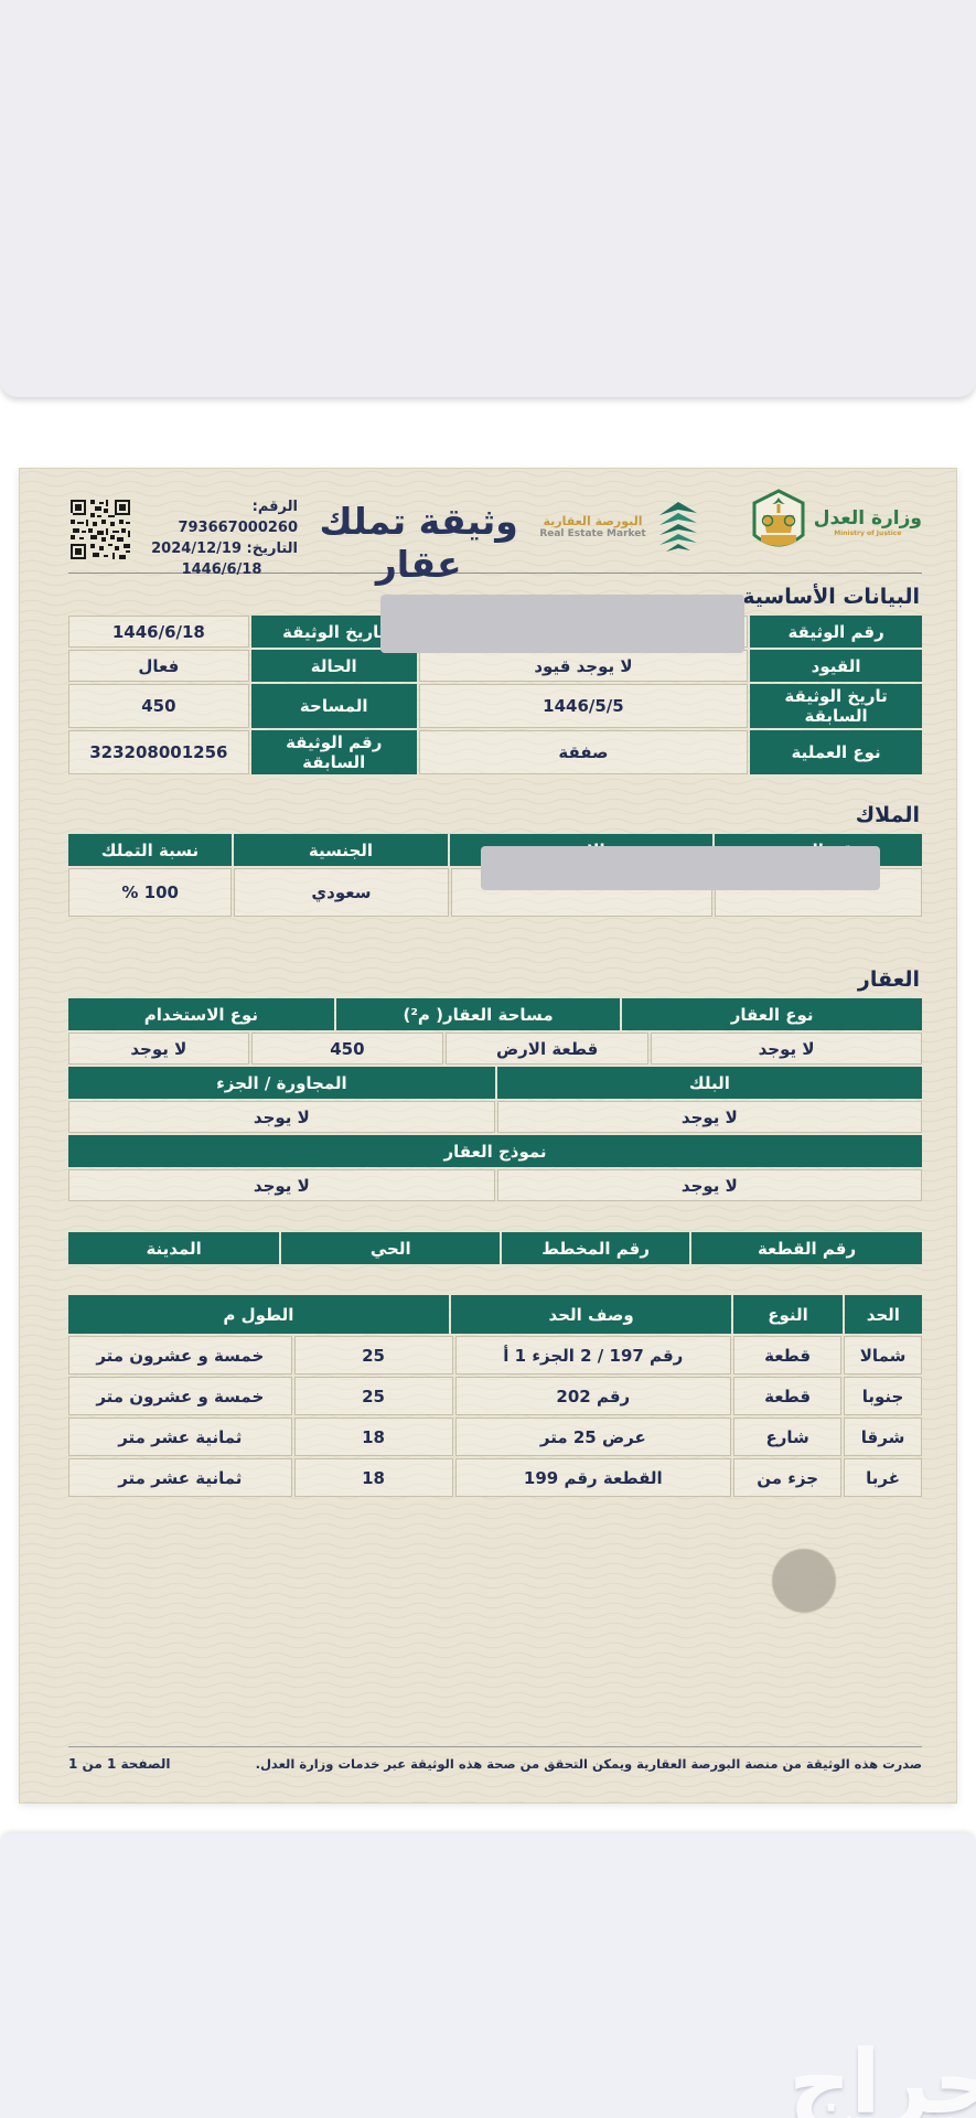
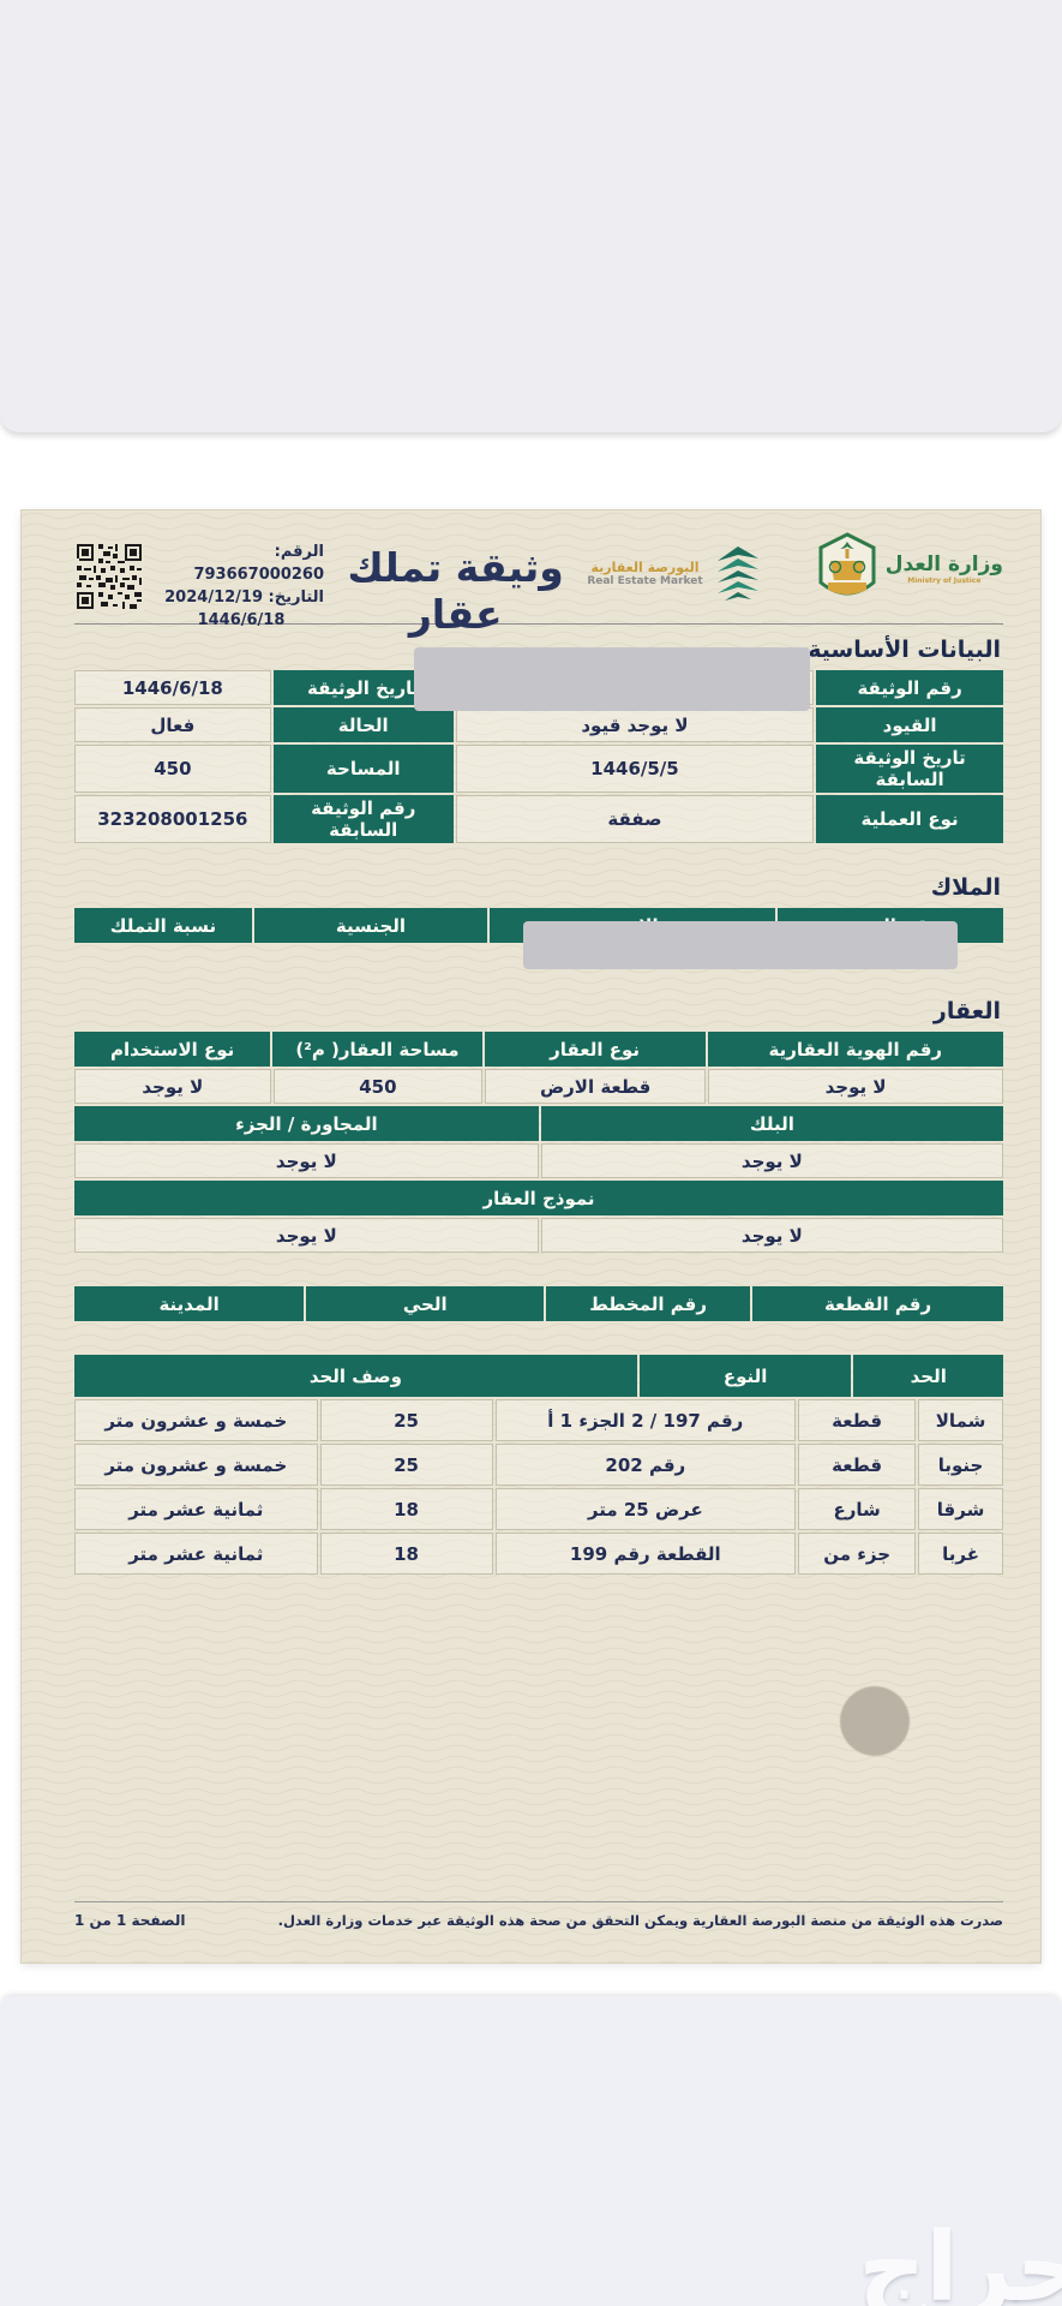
  وزارة العدل
  البورصة العقارية
  Real Estate Market
  وثيقة تملك عقار
  الرقم: 793667000260
  التاريخ: 2024/12/19
  1446/6/18
  البيانات الأساسية
  رقم الوثيقة
  اريخ الوثيقة
  1446/6/18
  القيود
  لا يوجد قيود
  الحالة
  فعال
  تاريخ الوثيقة السابقة
  1446/5/5
  المساحة
  450
  نوع العملية
  صفقة
  رقم الوثيقة السابقة
  323208001256
  الملاك
  الجنسية
  نسبة التملك
- سعودي
- 100 %
  العقار
+ رقم الهوية العقارية
  نوع العقار
  مساحة العقار( م²)
  نوع الاستخدام
  لا يوجد
  قطعة الارض
  450
  لا يوجد
  البلك
  المجاورة / الجزء
  لا يوجد
  لا يوجد
  نموذج العقار
  لا يوجد
  لا يوجد
  رقم القطعة
  رقم المخطط
  الحي
  المدينة
  الحد
  النوع
  وصف الحد
- الطول م
  شمالا
  قطعة
  رقم 197 / 2 الجزء 1 أ
  25
  خمسة و عشرون متر
  جنوبا
  قطعة
  رقم 202
  25
  خمسة و عشرون متر
  شرقا
  شارع
  عرض 25 متر
  18
  ثمانية عشر متر
  غربا
  جزء من
  القطعة رقم 199
  18
  ثمانية عشر متر
  صدرت هذه الوثيقة من منصة البورصة العقارية ويمكن التحقق من صحة هذه الوثيقة عبر خدمات وزارة العدل.
  الصفحة 1 من 1
  حراج
